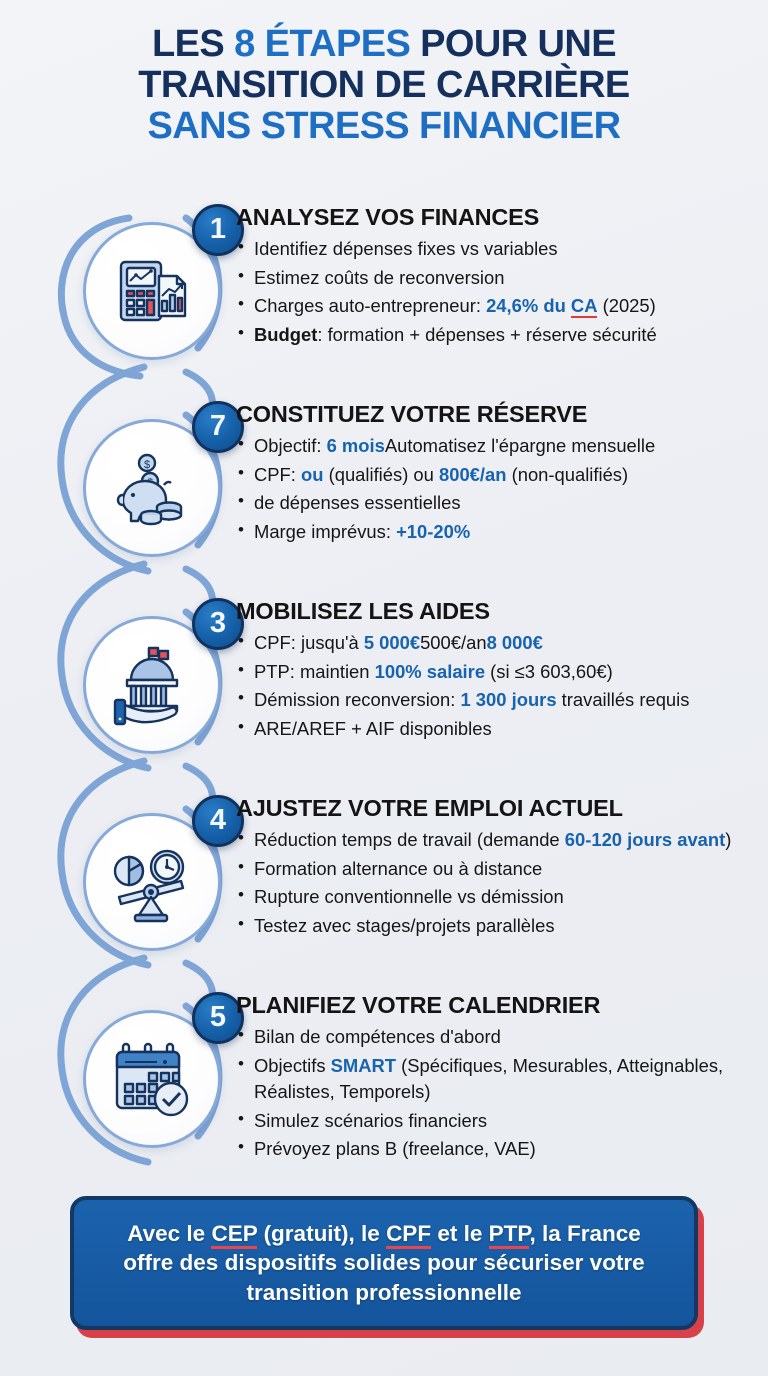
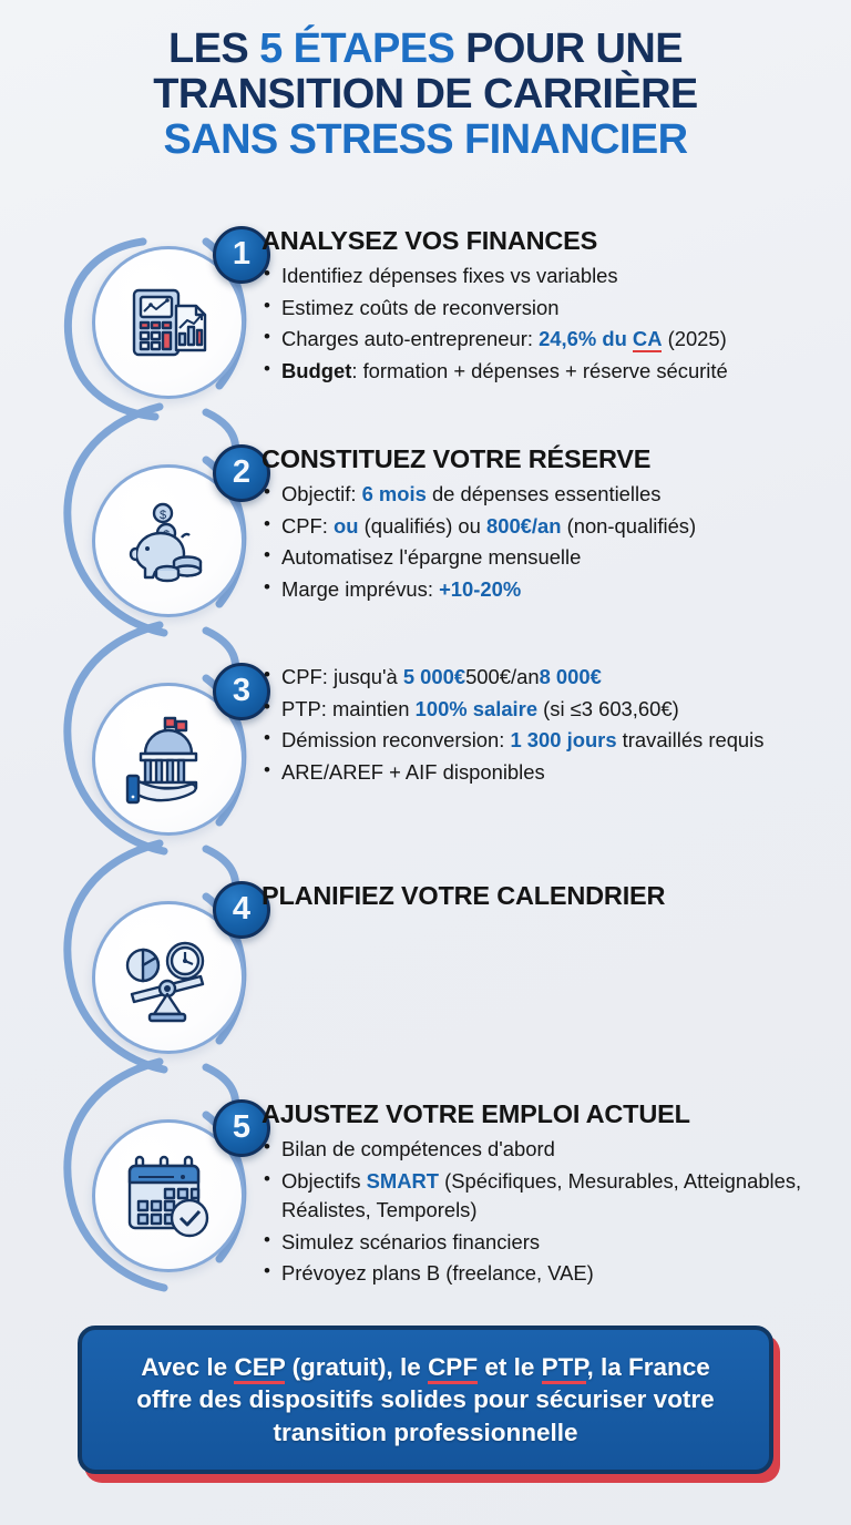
- LES 8 ÉTAPES POUR UNE
+ LES 5 ÉTAPES POUR UNE
  TRANSITION DE CARRIÈRE
  SANS STRESS FINANCIER
  1
  ANALYSEZ VOS FINANCES
  Identifiez dépenses fixes vs variables
  Estimez coûts de reconversion
  Charges auto-entrepreneur: 24,6% du CA (2025)
  Budget: formation + dépenses + réserve sécurité
  $
- 7
+ 2
  CONSTITUEZ VOTRE RÉSERVE
- Objectif: 6 moisAutomatisez l'épargne mensuelle
+ Objectif: 6 mois de dépenses essentielles
  CPF: ou (qualifiés) ou 800€/an (non-qualifiés)
- de dépenses essentielles
+ Automatisez l'épargne mensuelle
  Marge imprévus: +10-20%
  3
- MOBILISEZ LES AIDES
  CPF: jusqu'à 5 000€500€/an8 000€
  PTP: maintien 100% salaire (si ≤3 603,60€)
  Démission reconversion: 1 300 jours travaillés requis
  ARE/AREF + AIF disponibles
  4
- AJUSTEZ VOTRE EMPLOI ACTUEL
+ PLANIFIEZ VOTRE CALENDRIER
- Réduction temps de travail (demande 60-120 jours avant)
- Formation alternance ou à distance
- Rupture conventionnelle vs démission
- Testez avec stages/projets parallèles
  5
- PLANIFIEZ VOTRE CALENDRIER
+ AJUSTEZ VOTRE EMPLOI ACTUEL
  Bilan de compétences d'abord
  Objectifs SMART (Spécifiques, Mesurables, Atteignables, Réalistes, Temporels)
  Simulez scénarios financiers
  Prévoyez plans B (freelance, VAE)
  Avec le CEP (gratuit), le CPF et le PTP, la France offre des dispositifs solides pour sécuriser votre transition professionnelle
